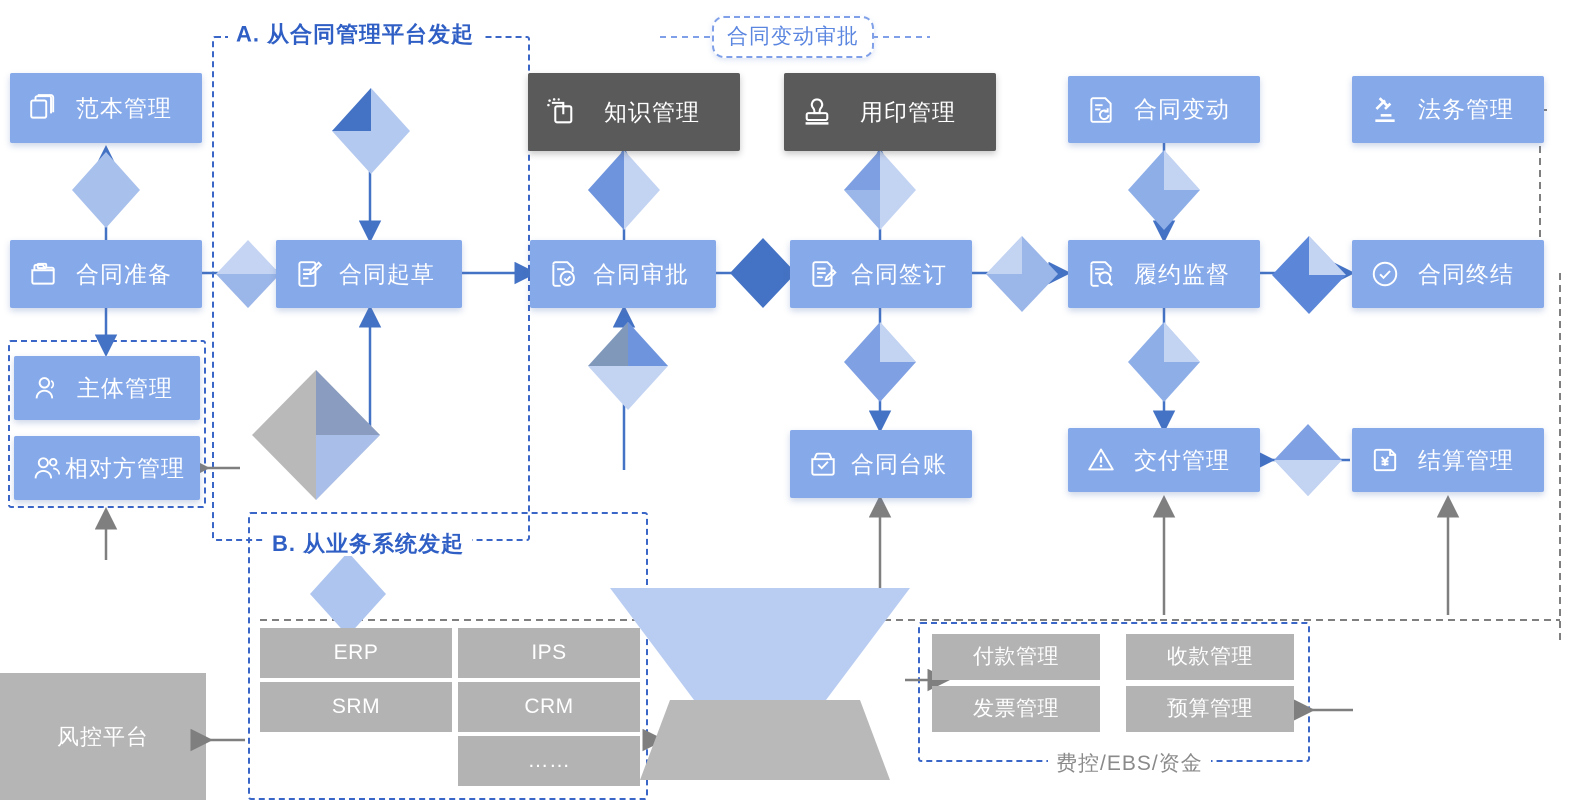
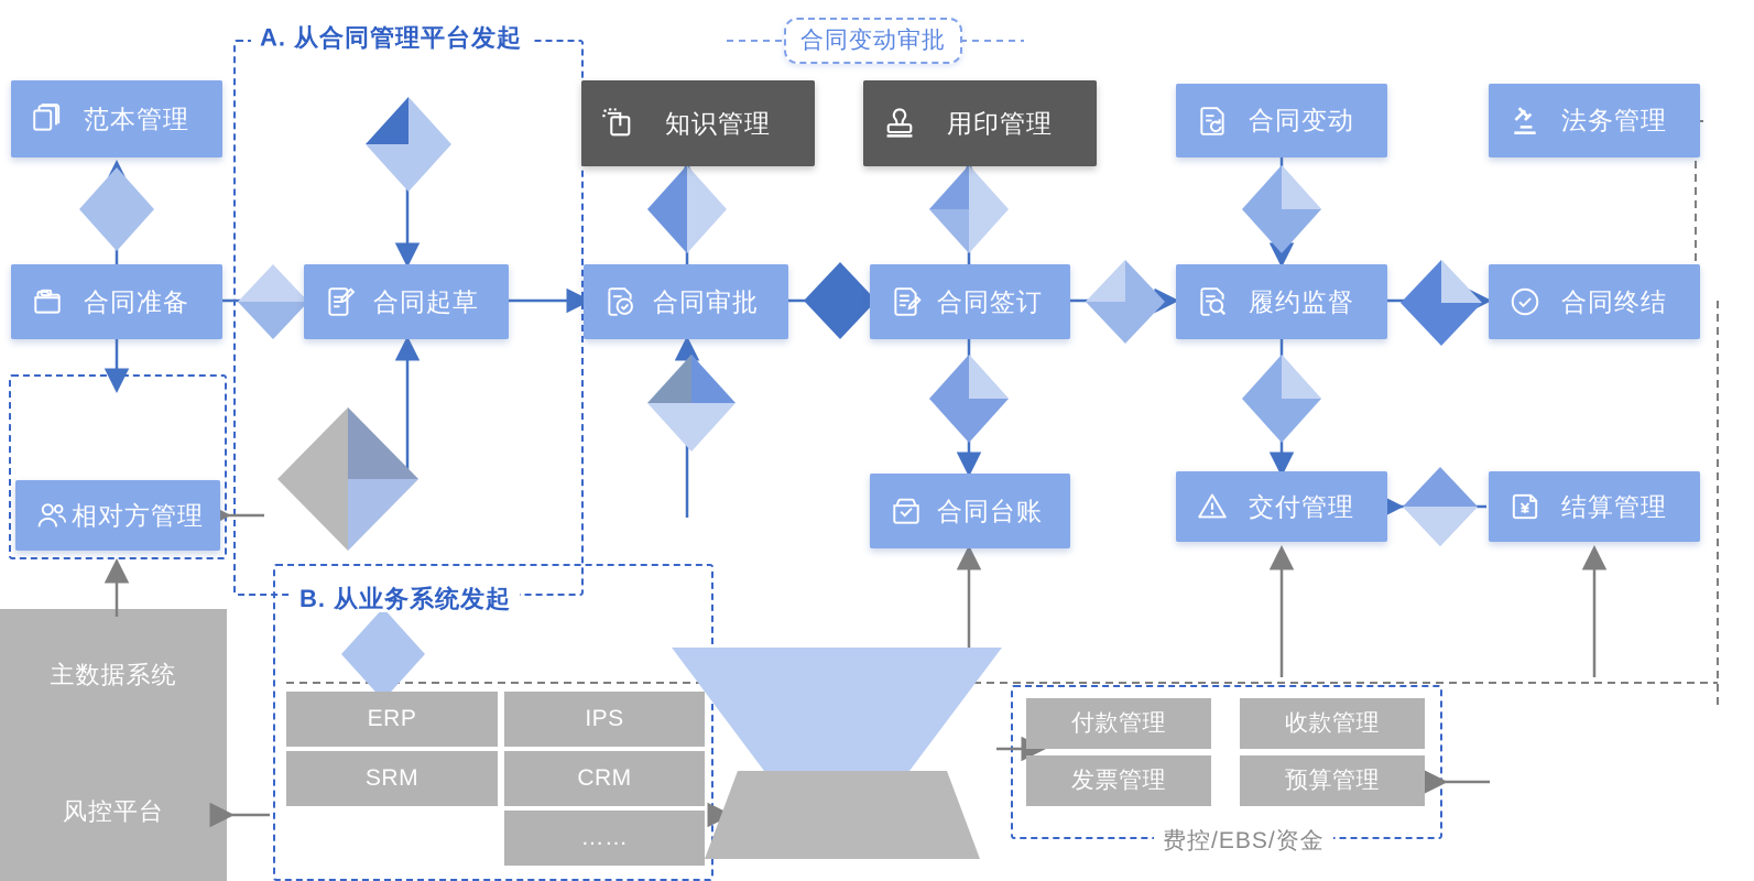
  A. 从合同管理平台发起
  B. 从业务系统发起
  费控/EBS/资金
  合同变动审批
  范本管理
  知识管理
  用印管理
  合同变动
  法务管理
  合同准备
  合同起草
  合同审批
  合同签订
  履约监督
  合同终结
- 主体管理
  相对方管理
  合同台账
  交付管理
  结算管理
+ 主数据系统
  风控平台
  ERP
  IPS
  SRM
  CRM
  ……
  付款管理
  收款管理
  发票管理
  预算管理
